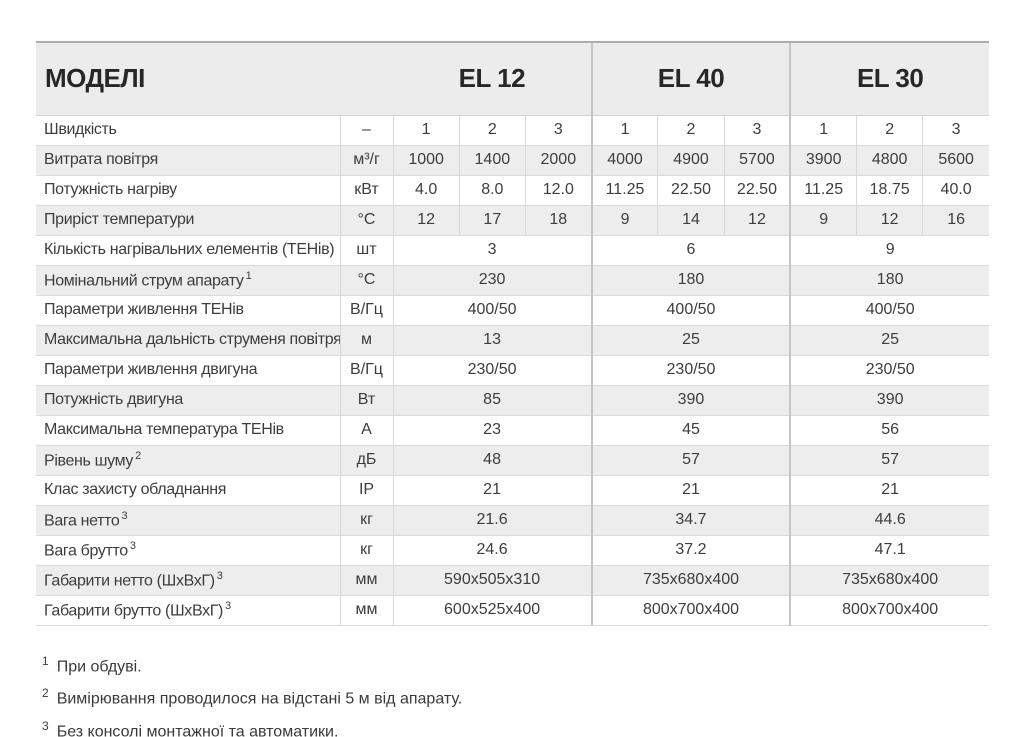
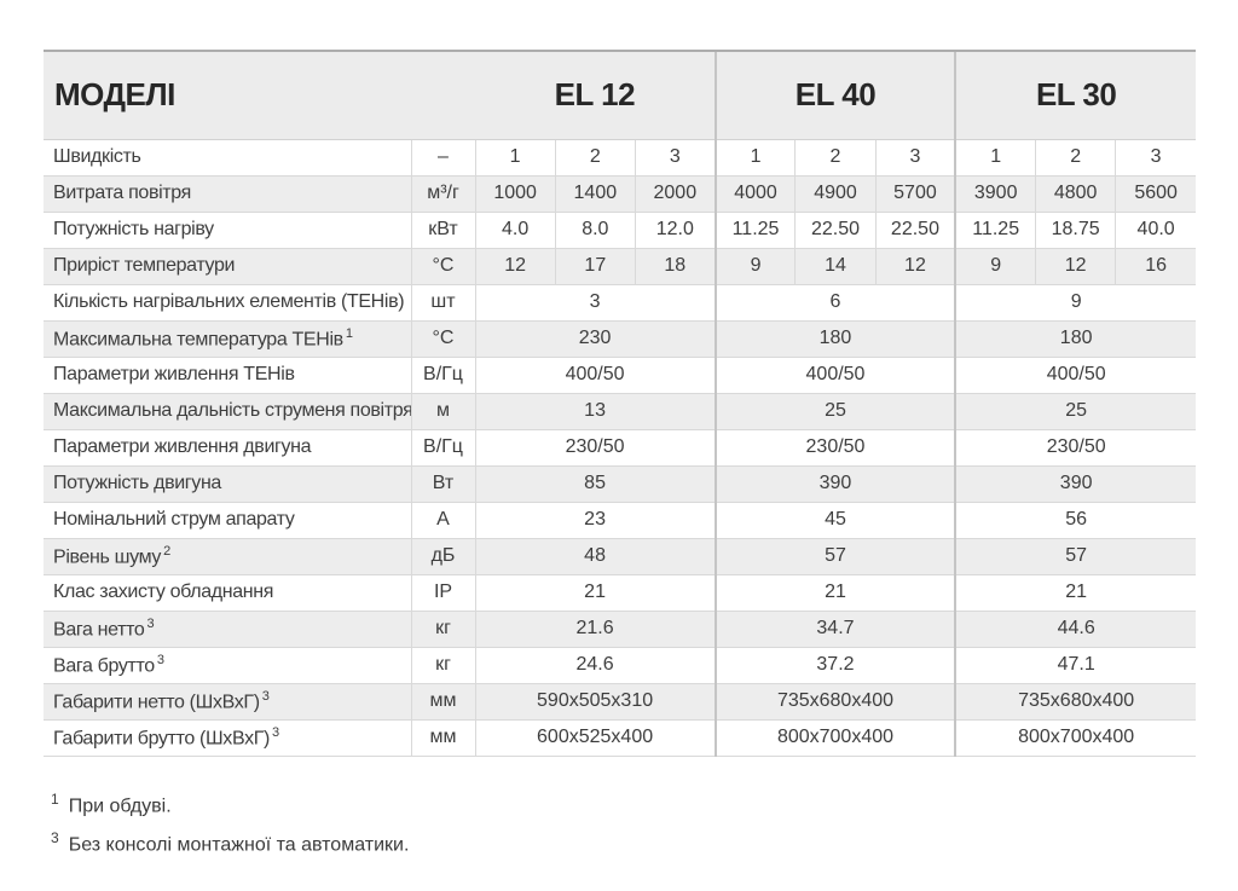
  МОДЕЛІ	EL 12	EL 40	EL 30
  Швидкість	–	1	2	3	1	2	3	1	2	3
  Витрата повітря	м³/г	1000	1400	2000	4000	4900	5700	3900	4800	5600
  Потужність нагріву	кВт	4.0	8.0	12.0	11.25	22.50	22.50	11.25	18.75	40.0
  Приріст температури	°C	12	17	18	9	14	12	9	12	16
  Кількість нагрівальних елементів (ТЕНів)	шт	3	6	9
- Номінальний струм апарату 1	°C	230	180	180
+ Максимальна температура ТЕНів 1	°C	230	180	180
  Параметри живлення ТЕНів	В/Гц	400/50	400/50	400/50
  Максимальна дальність струменя повітря	м	13	25	25
  Параметри живлення двигуна	В/Гц	230/50	230/50	230/50
  Потужність двигуна	Вт	85	390	390
- Максимальна температура ТЕНів	А	23	45	56
+ Номінальний струм апарату	А	23	45	56
  Рівень шуму 2	дБ	48	57	57
  Клас захисту обладнання	IP	21	21	21
  Вага нетто 3	кг	21.6	34.7	44.6
  Вага брутто 3	кг	24.6	37.2	47.1
  Габарити нетто (ШхВхГ) 3	мм	590x505x310	735x680x400	735x680x400
  Габарити брутто (ШхВхГ) 3	мм	600x525x400	800x700x400	800x700x400
  1 При обдуві.
- 2 Вимірювання проводилося на відстані 5 м від апарату.
  3 Без консолі монтажної та автоматики.
